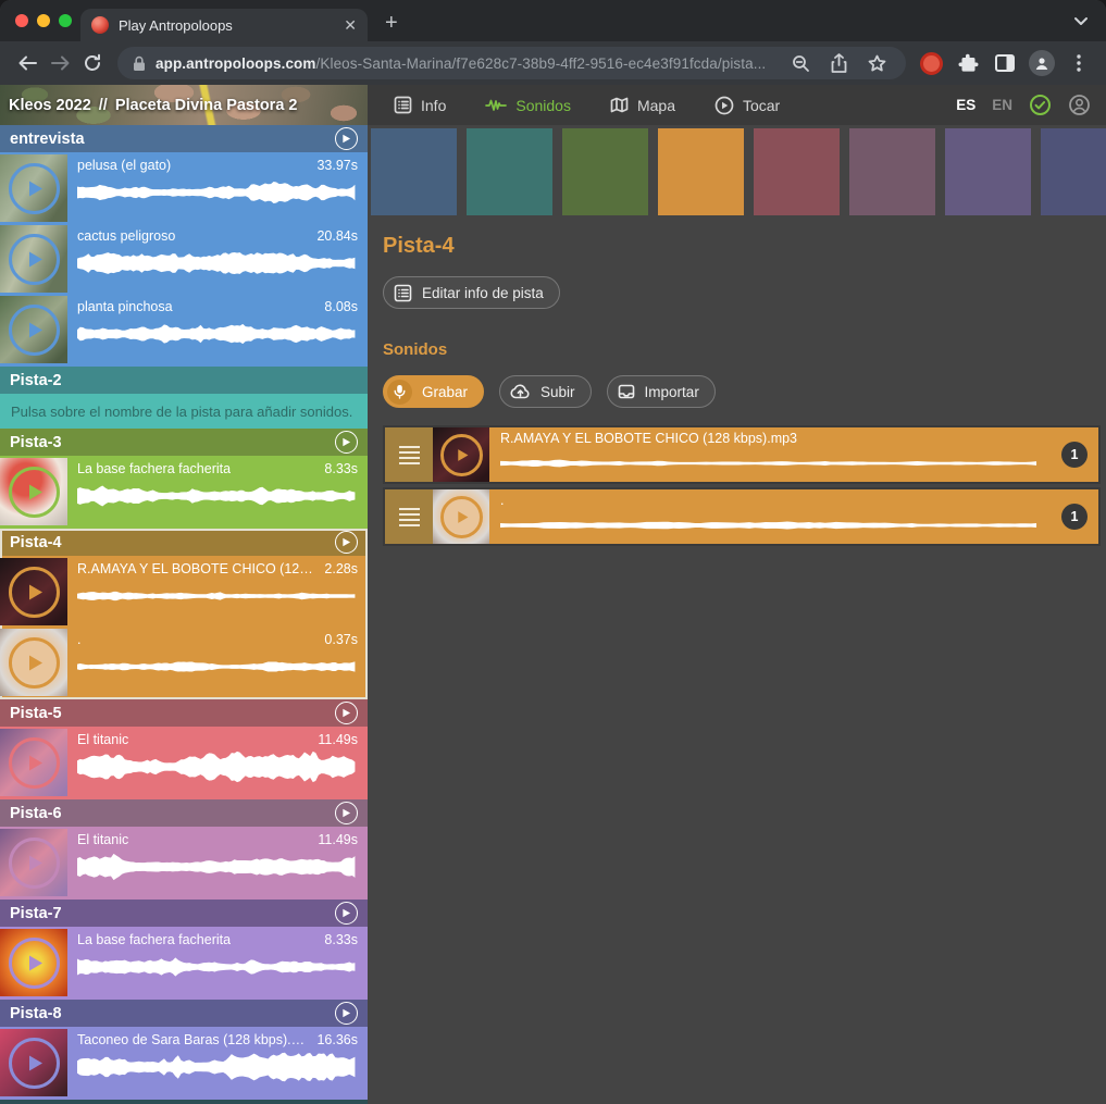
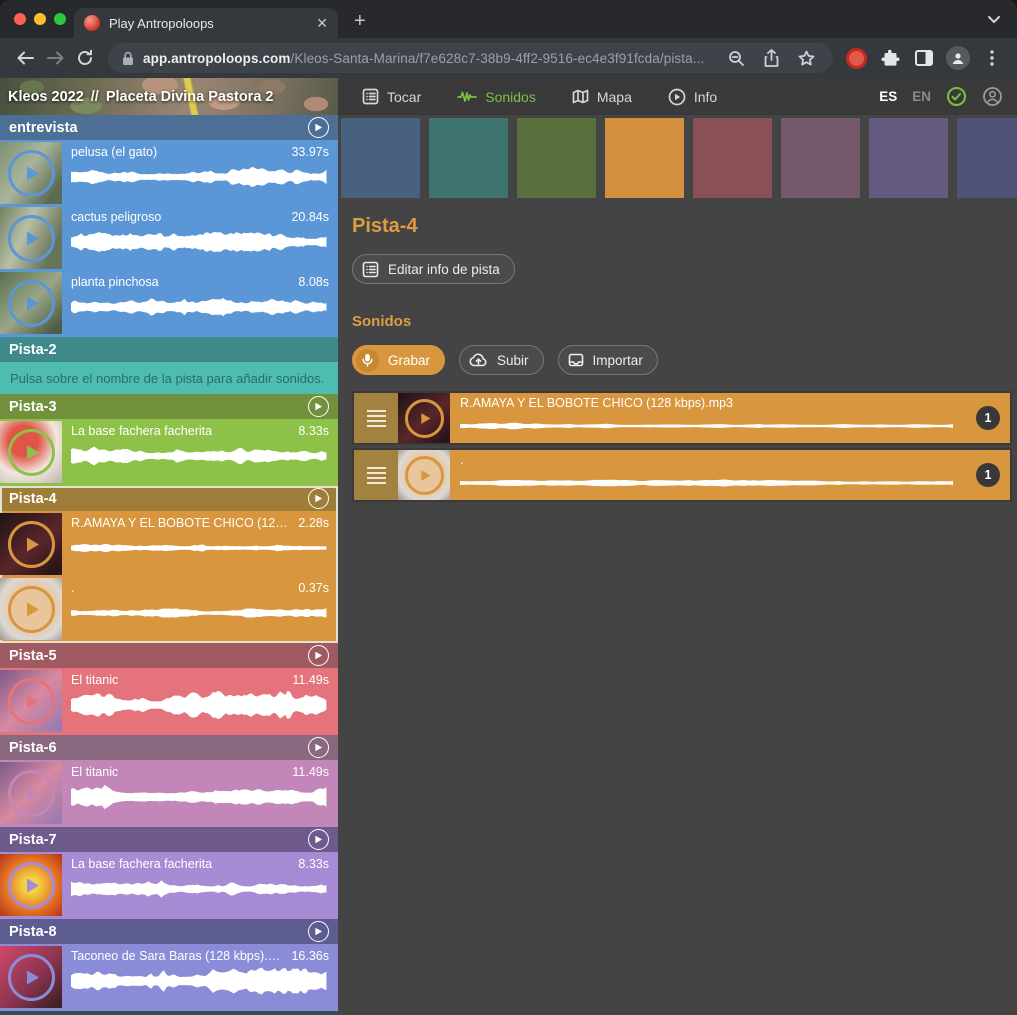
  Play Antropoloops
  ✕
  +
  app.antropoloops.com/Kleos-Santa-Marina/f7e628c7-38b9-4ff2-9516-ec4e3f91fcda/pista...
  Kleos 2022
  //
  Placeta Divina Pastora 2
- Info
+ Tocar
  Sonidos
  Mapa
- Tocar
+ Info
  ES
  EN
  entrevista
  pelusa (el gato)
  33.97s
  cactus peligroso
  20.84s
  planta pinchosa
  8.08s
  Pista-2
  Pulsa sobre el nombre de la pista para añadir sonidos.
  Pista-3
  La base fachera facherita
  8.33s
  Pista-4
  R.AMAYA Y EL BOBOTE CHICO (128
  2.28s
  .
  0.37s
  Pista-5
  El titanic
  11.49s
  Pista-6
  El titanic
  11.49s
  Pista-7
  La base fachera facherita
  8.33s
  Pista-8
  Taconeo de Sara Baras (128 kbps).m
  16.36s
  Pista-4
  Editar info de pista
  Sonidos
  Grabar
  Subir
  Importar
  R.AMAYA Y EL BOBOTE CHICO (128 kbps).mp3
  1
  .
  1
